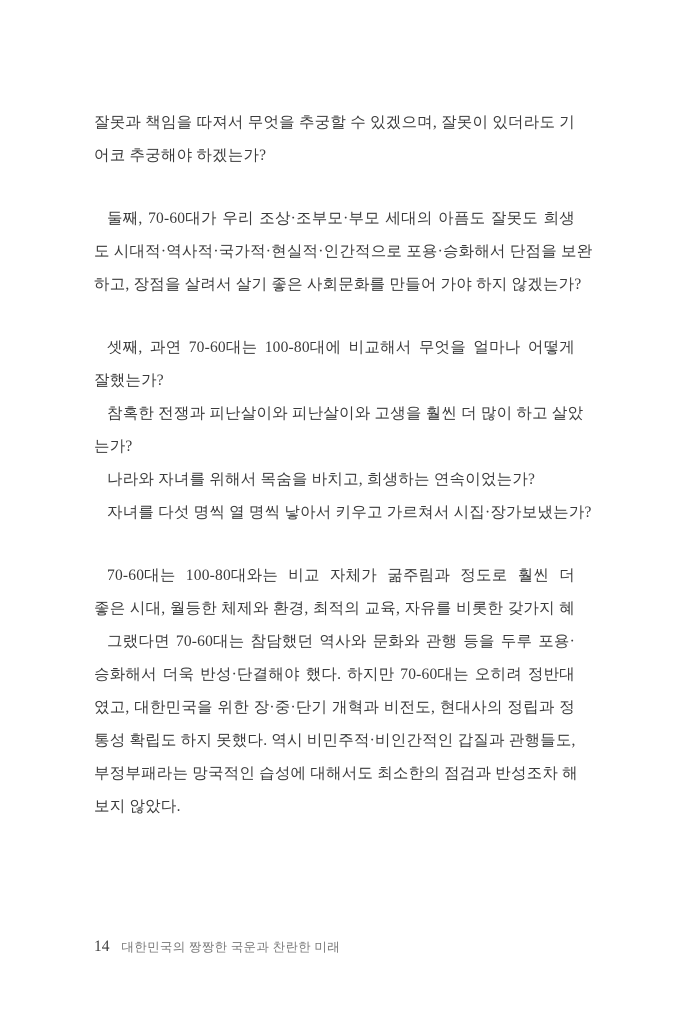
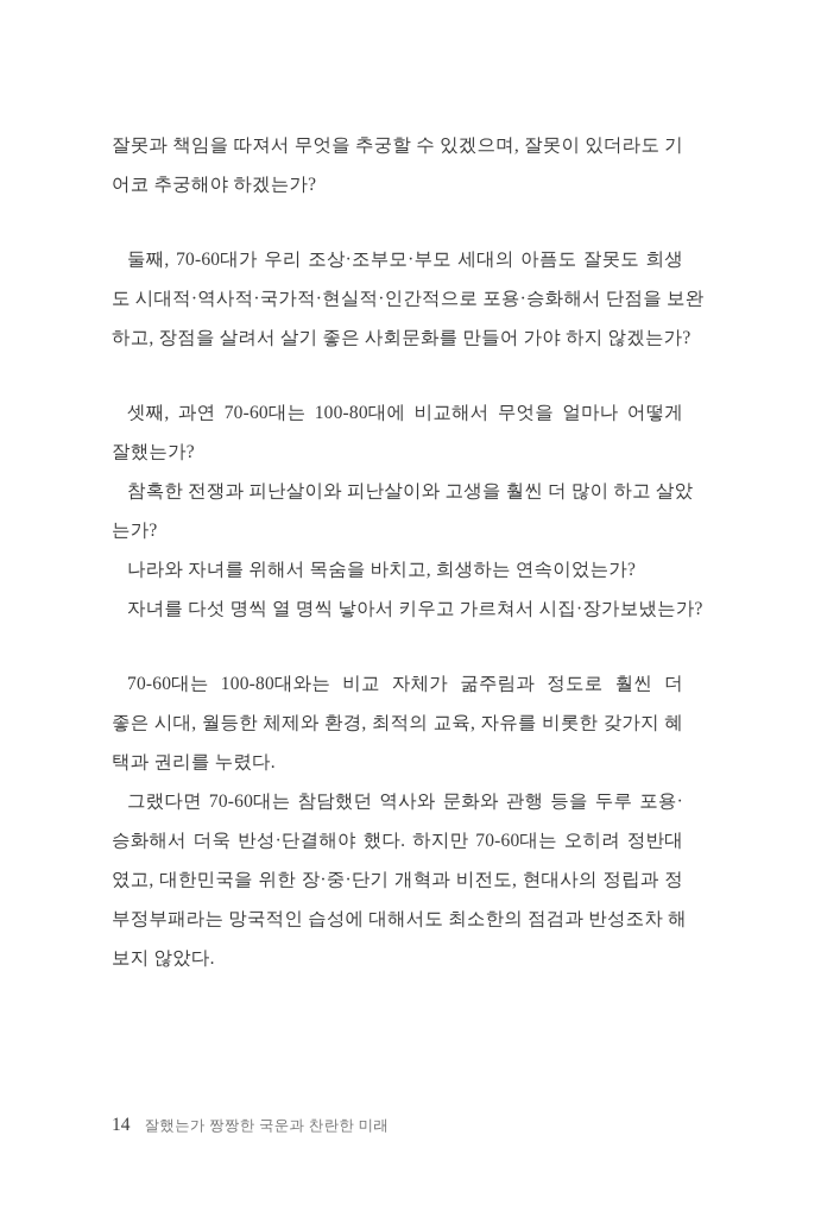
  잘못과 책임을 따져서 무엇을 추궁할 수 있겠으며, 잘못이 있더라도 기
  어코 추궁해야 하겠는가?
  둘째, 70-60대가 우리 조상·조부모·부모 세대의 아픔도 잘못도 희생
  도 시대적·역사적·국가적·현실적·인간적으로 포용·승화해서 단점을 보완
  하고, 장점을 살려서 살기 좋은 사회문화를 만들어 가야 하지 않겠는가?
  셋째, 과연 70-60대는 100-80대에 비교해서 무엇을 얼마나 어떻게
  잘했는가?
  참혹한 전쟁과 피난살이와 피난살이와 고생을 훨씬 더 많이 하고 살았
  는가?
  나라와 자녀를 위해서 목숨을 바치고, 희생하는 연속이었는가?
  자녀를 다섯 명씩 열 명씩 낳아서 키우고 가르쳐서 시집·장가보냈는가?
  70-60대는 100-80대와는 비교 자체가 굶주림과 정도로 훨씬 더
  좋은 시대, 월등한 체제와 환경, 최적의 교육, 자유를 비롯한 갖가지 혜
+ 택과 권리를 누렸다.
  그랬다면 70-60대는 참담했던 역사와 문화와 관행 등을 두루 포용·
  승화해서 더욱 반성·단결해야 했다. 하지만 70-60대는 오히려 정반대
  였고, 대한민국을 위한 장·중·단기 개혁과 비전도, 현대사의 정립과 정
- 통성 확립도 하지 못했다. 역시 비민주적·비인간적인 갑질과 관행들도,
  부정부패라는 망국적인 습성에 대해서도 최소한의 점검과 반성조차 해
  보지 않았다.
  14
- 대한민국의 짱짱한 국운과 찬란한 미래
+ 잘했는가 짱짱한 국운과 찬란한 미래
